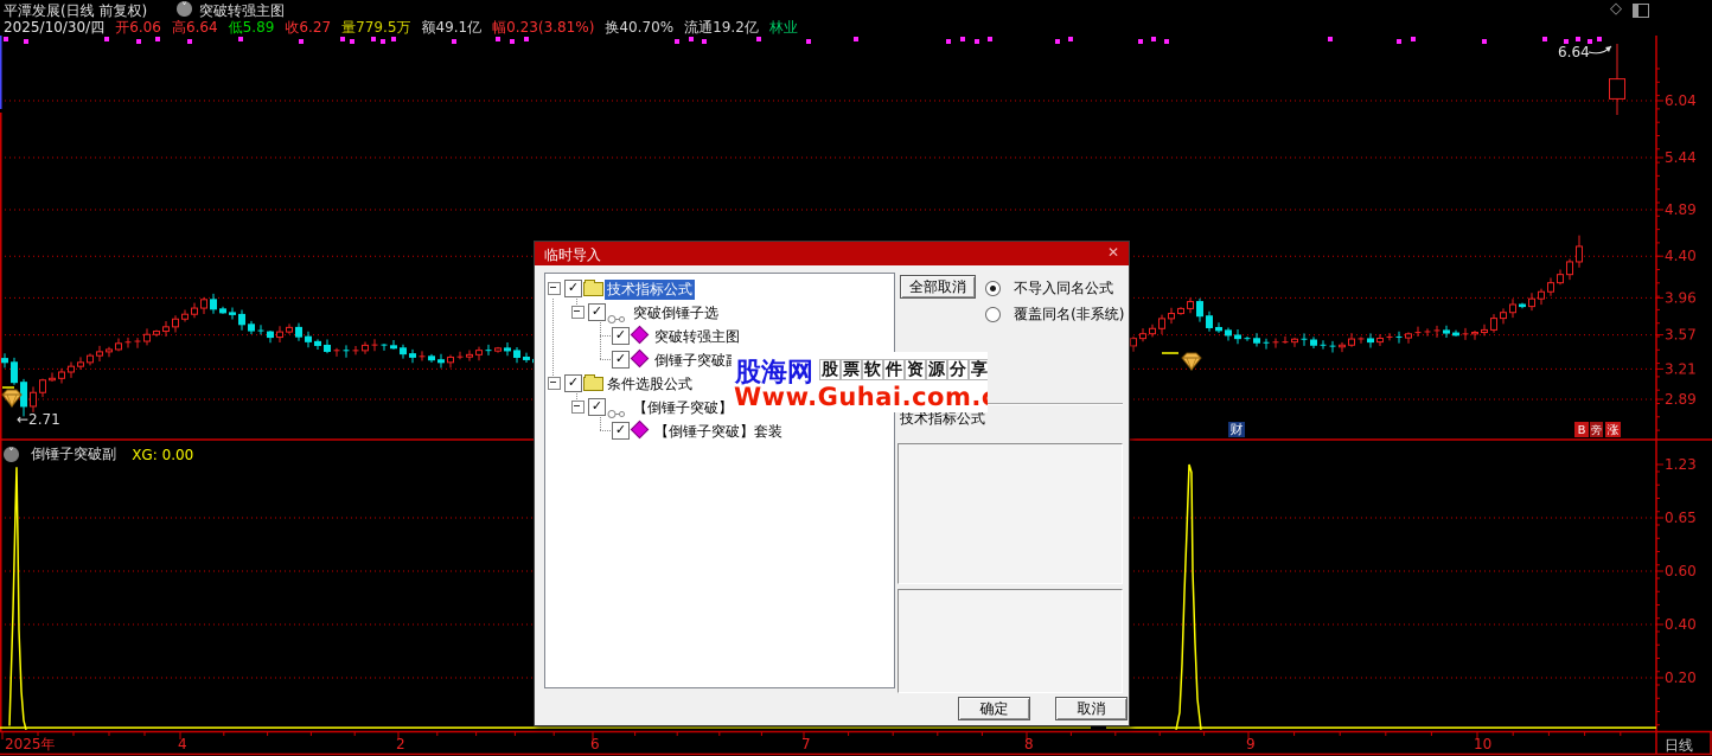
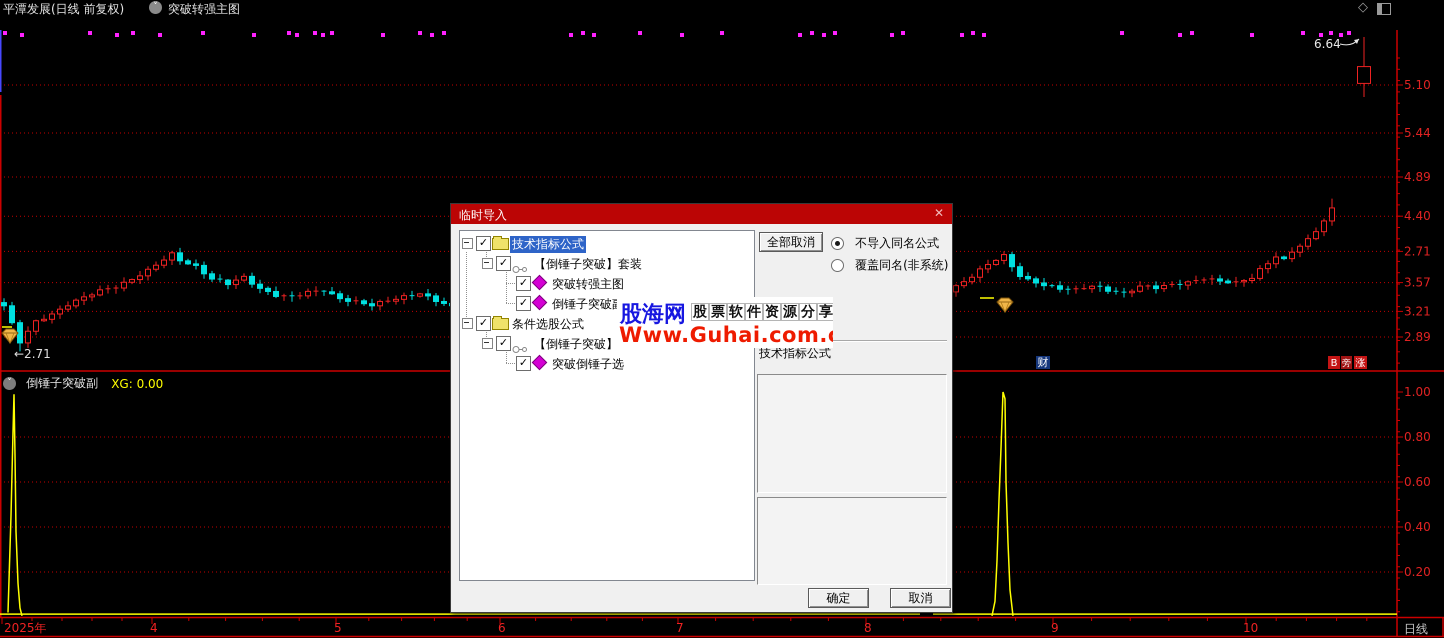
- 6.04
+ 5.10
  5.44
  4.89
  4.40
- 3.96
+ 2.71
  3.57
  3.21
  2.89
- 1.23
+ 1.00
- 0.65
+ 0.80
  0.60
  0.40
  0.20
  2025年
  4
- 2
+ 5
  6
  7
  8
  9
  10
  日线
  6.64
  ←2.71
  财
  B
  旁
  涨
  平潭发展(日线 前复权)
  ˅
  突破转强主图
  ◇
- 2025/10/30/四
- 开6.06
- 高6.64
- 低5.89
- 收6.27
- 量779.5万
- 额49.1亿
- 幅0.23(3.81%)
- 换40.70%
- 流通19.2亿
- 林业
  ˅ 倒锤子突破副 XG: 0.00
  临时导入
  ✕
  ✓
  技术指标公式
  ✓
- 突破倒锤子选
+ 【倒锤子突破】套装
  ✓
  突破转强主图
  ✓
  倒锤子突破
  ✓
  条件选股公式
  ✓
  【倒锤子突破】
  ✓
- 【倒锤子突破】套装
+ 突破倒锤子选
  全部取消
  不导入同名公式
  覆盖同名(非系统)
  技术指标公式
  确定
  取消
  股海网 股 票 软 件 资 源 分 享
  Www.Guhai.com.
